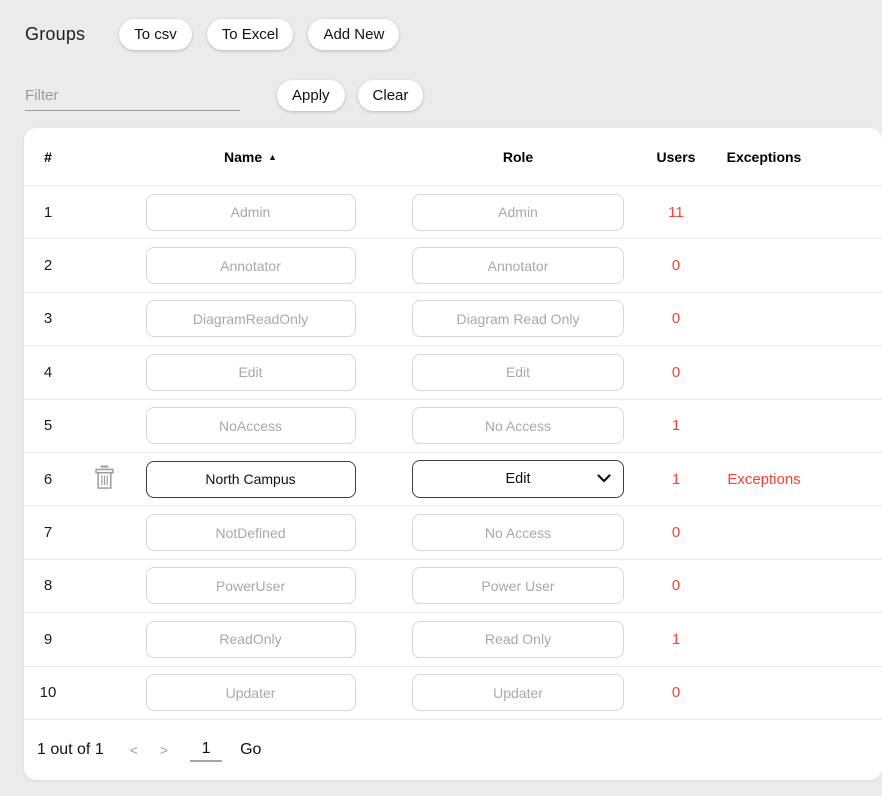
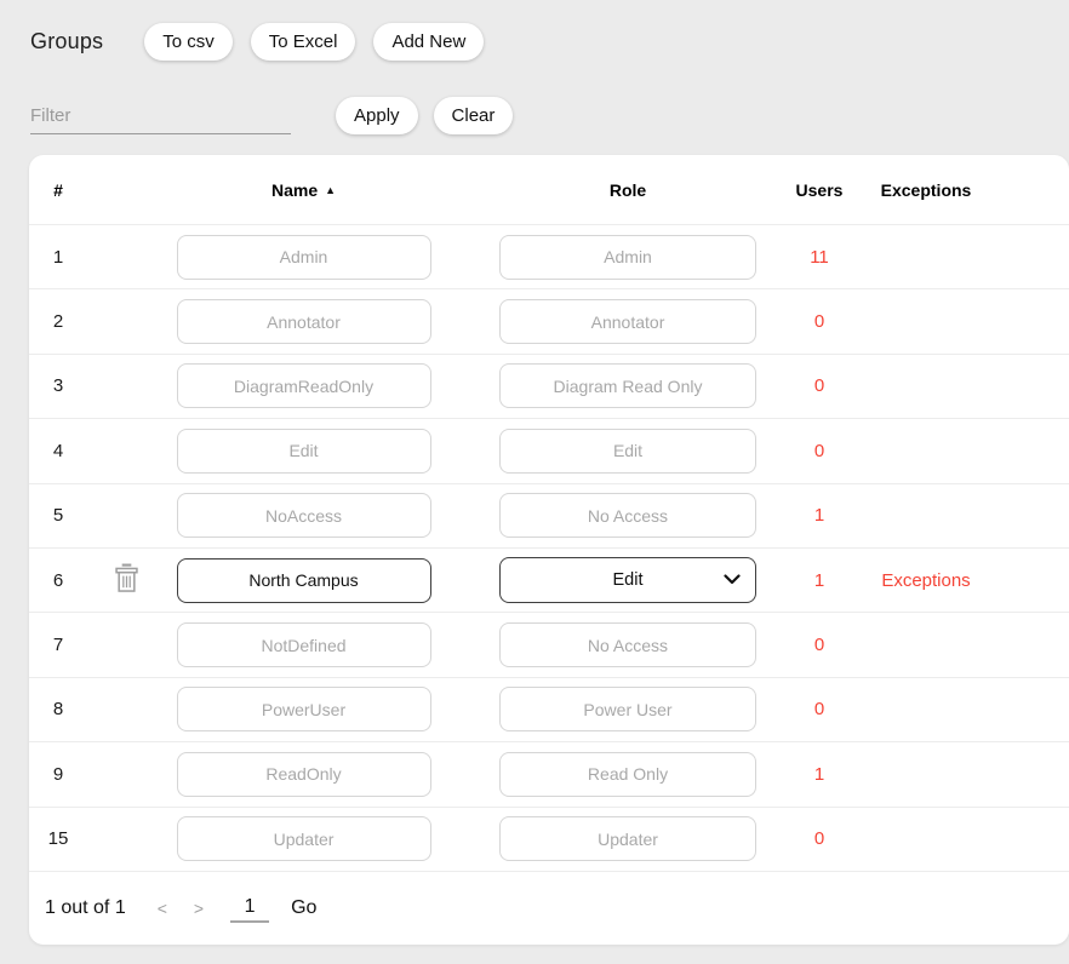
  Groups
  To csv
  To Excel
  Add New
  Filter
  Apply
  Clear
  #
  Name ▲
  Role
  Users
  Exceptions
  1
  Admin
  Admin
  11
  2
  Annotator
  Annotator
  0
  3
  DiagramReadOnly
  Diagram Read Only
  0
  4
  Edit
  Edit
  0
  5
  NoAccess
  No Access
  1
  6
  North Campus
  Edit
  1
  Exceptions
  7
  NotDefined
  No Access
  0
  8
  PowerUser
  Power User
  0
  9
  ReadOnly
  Read Only
  1
- 10
+ 15
  Updater
  Updater
  0
  1 out of 1
  <
  >
  1
  Go
